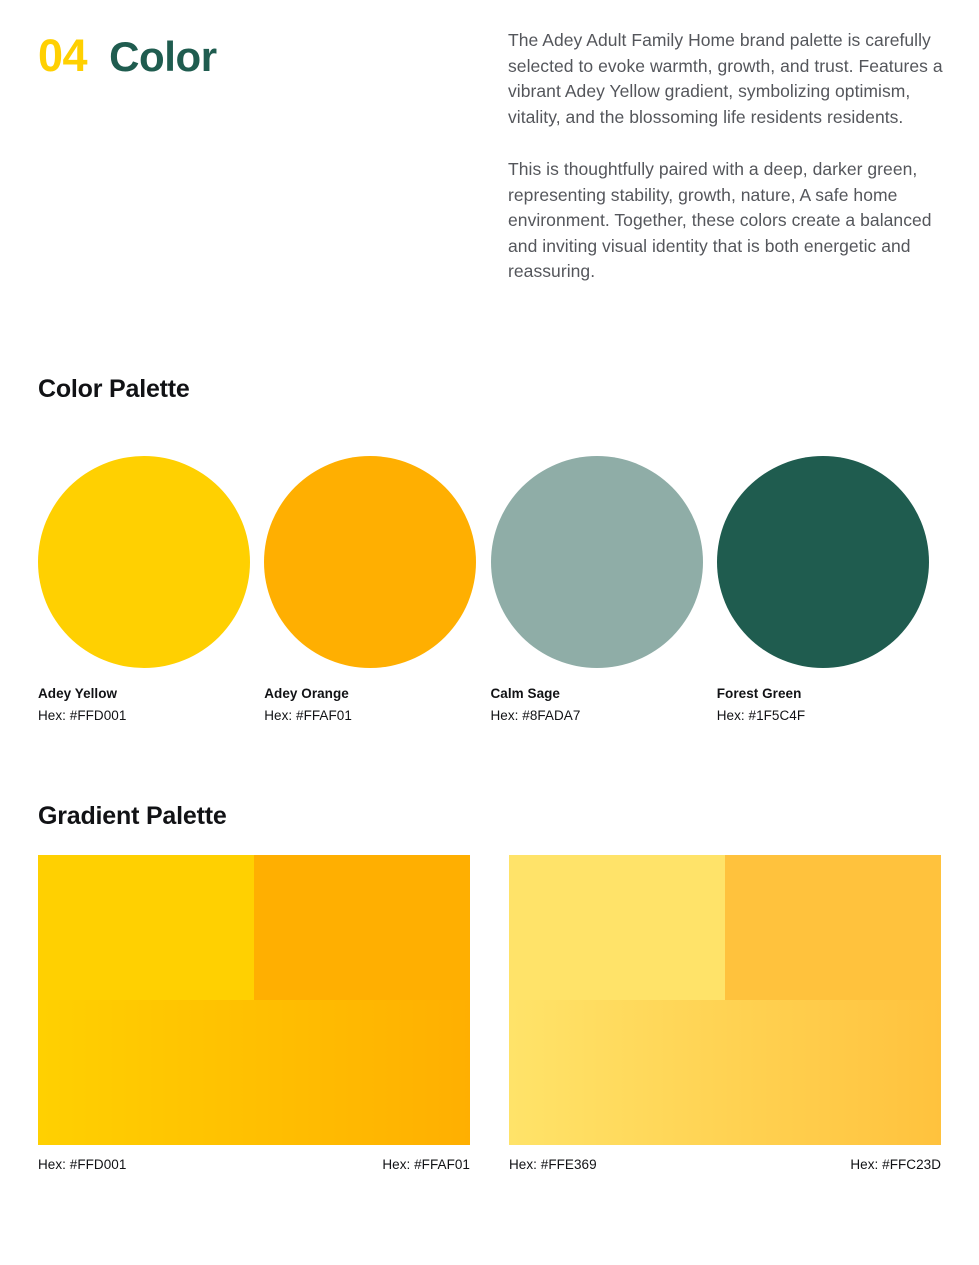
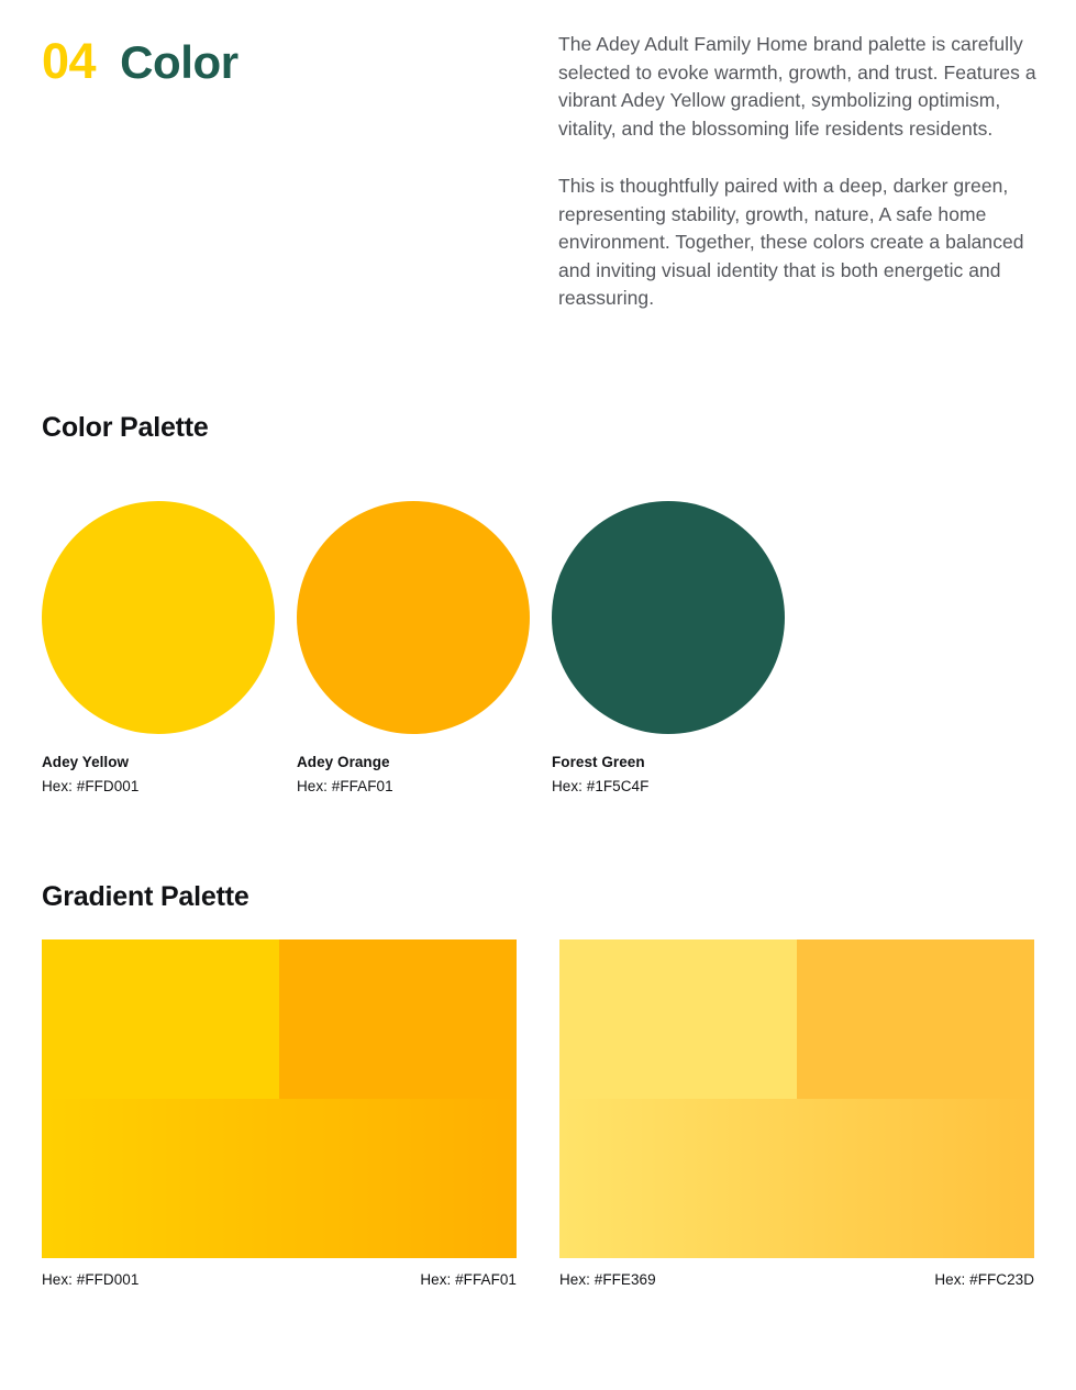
  04
  Color
  The Adey Adult Family Home brand palette is carefully selected to evoke warmth, growth, and trust. Features a vibrant Adey Yellow gradient, symbolizing optimism, vitality, and the blossoming life residents residents.
  This is thoughtfully paired with a deep, darker green, representing stability, growth, nature, A safe home environment. Together, these colors create a balanced and inviting visual identity that is both energetic and reassuring.
  Color Palette
  Adey Yellow
  Hex: #FFD001
  Adey Orange
  Hex: #FFAF01
- Calm Sage
- Hex: #8FADA7
  Forest Green
  Hex: #1F5C4F
  Gradient Palette
  Hex: #FFD001
  Hex: #FFAF01
  Hex: #FFE369
  Hex: #FFC23D
